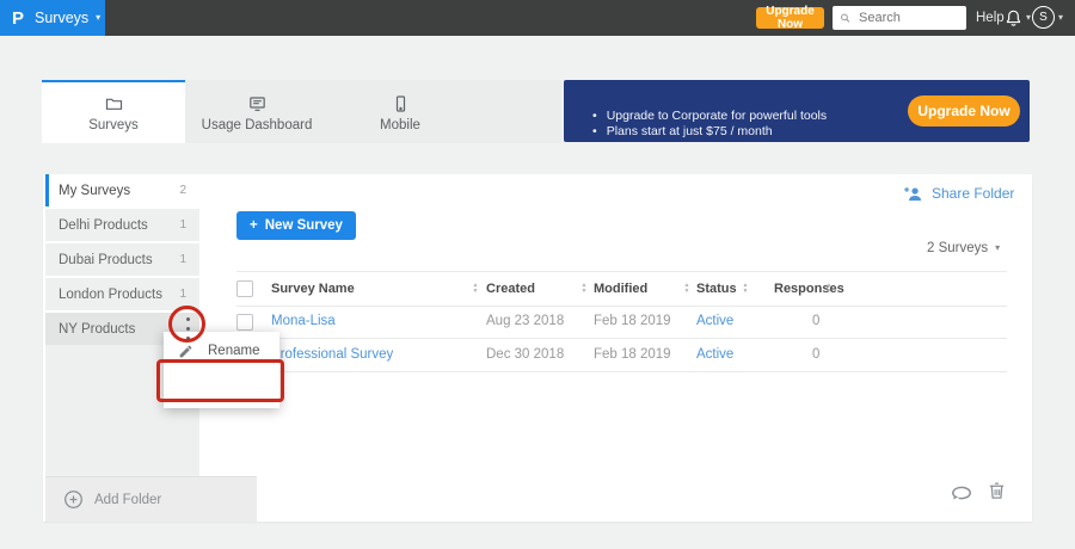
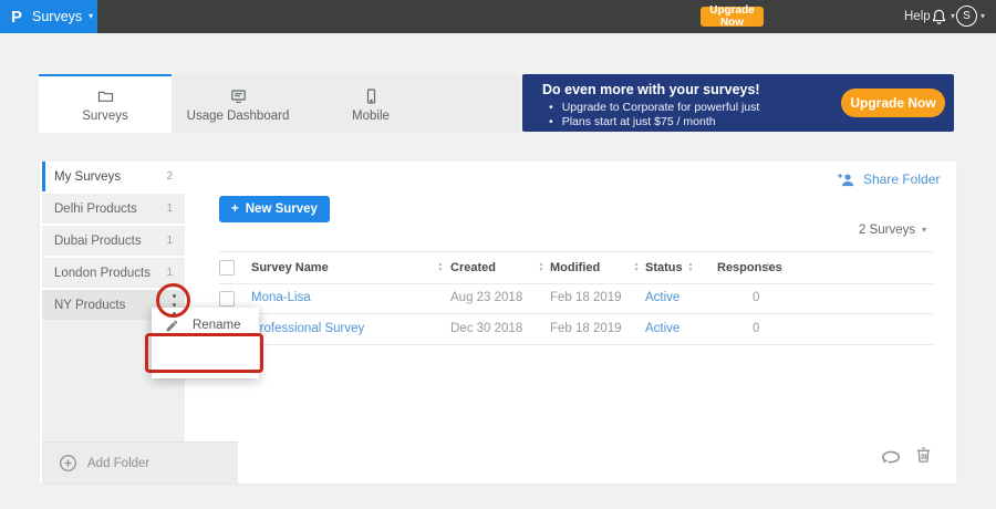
  P
  Surveys
  ▾
  Upgrade Now
- Search
  Help
  ▾
  S
  ▾
  Surveys
  Usage Dashboard
  Mobile
+ Do even more with your surveys!
  •
- Upgrade to Corporate for powerful tools
+ Upgrade to Corporate for powerful just
  •
  Plans start at just $75 / month
  Upgrade Now
  My Surveys
  2
  Delhi Products
  1
  Dubai Products
  1
  London Products
  1
  NY Products
  Add Folder
  +
  New Survey
  Share Folder
  2 Surveys
  ▾
  Survey Name
  Created
  Modified
  Status
  Responses
  Mona-Lisa
  Aug 23 2018
  Feb 18 2019
  Active
  0
  rofessional Survey
  Dec 30 2018
  Feb 18 2019
  Active
  0
  Rename
